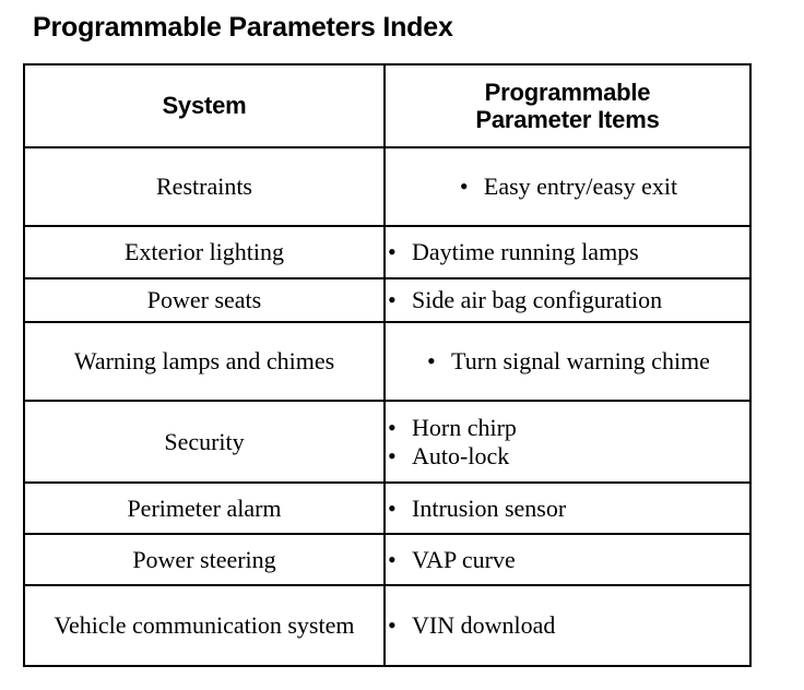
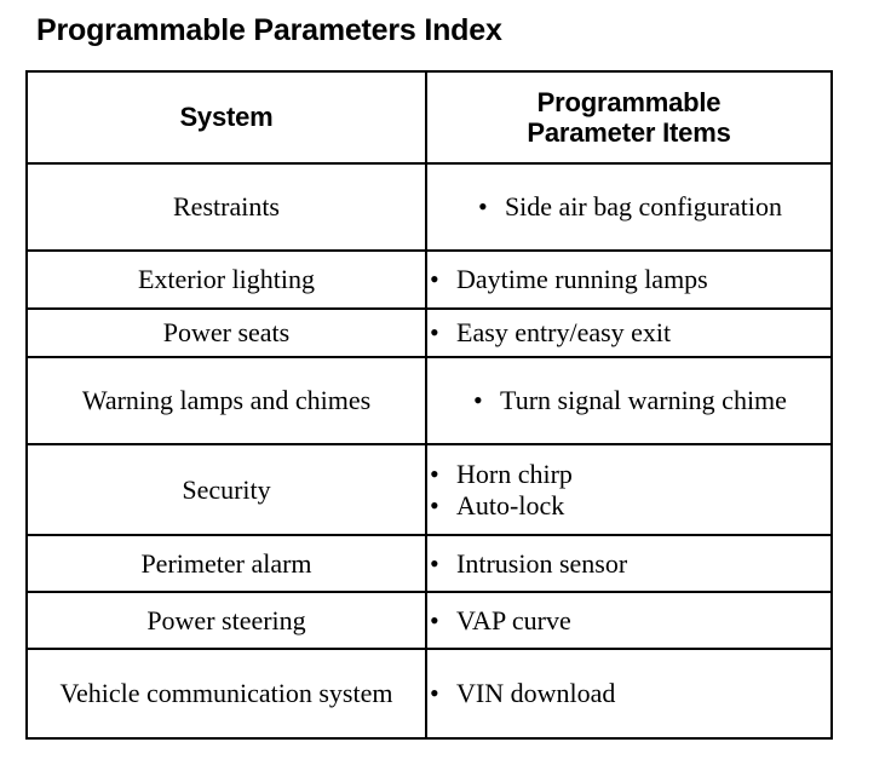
  Programmable Parameters Index
  System	Programmable Parameter Items
- Restraints	• Easy entry/easy exit
+ Restraints	• Side air bag configuration
  Exterior lighting	• Daytime running lamps
- Power seats	• Side air bag configuration
+ Power seats	• Easy entry/easy exit
  Warning lamps and chimes	• Turn signal warning chime
  Security	• Horn chirp • Auto-lock
  Perimeter alarm	• Intrusion sensor
  Power steering	• VAP curve
  Vehicle communication system	• VIN download
